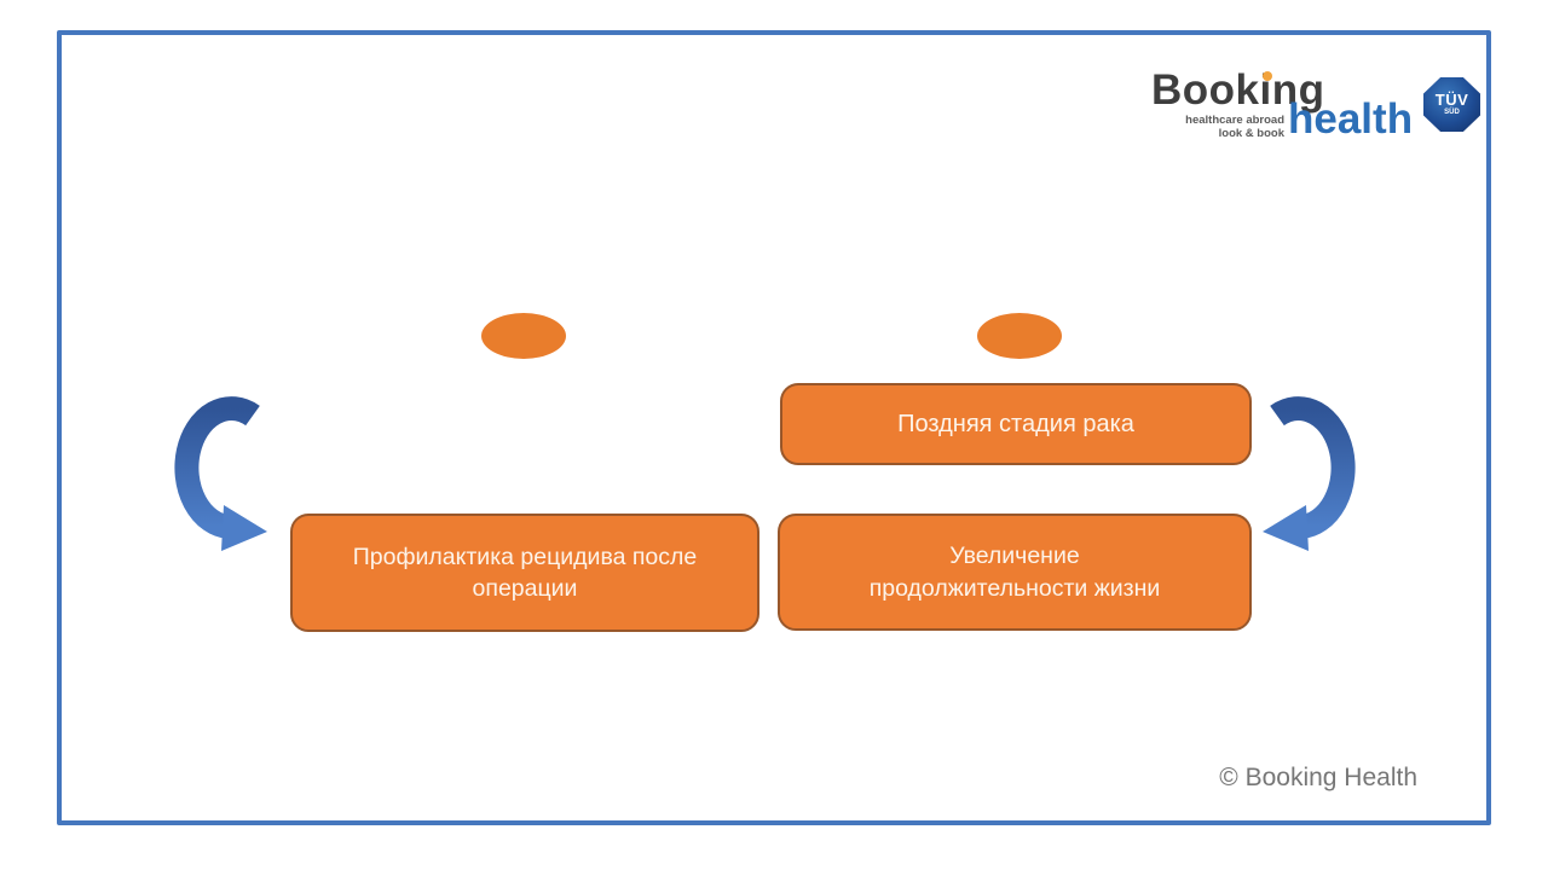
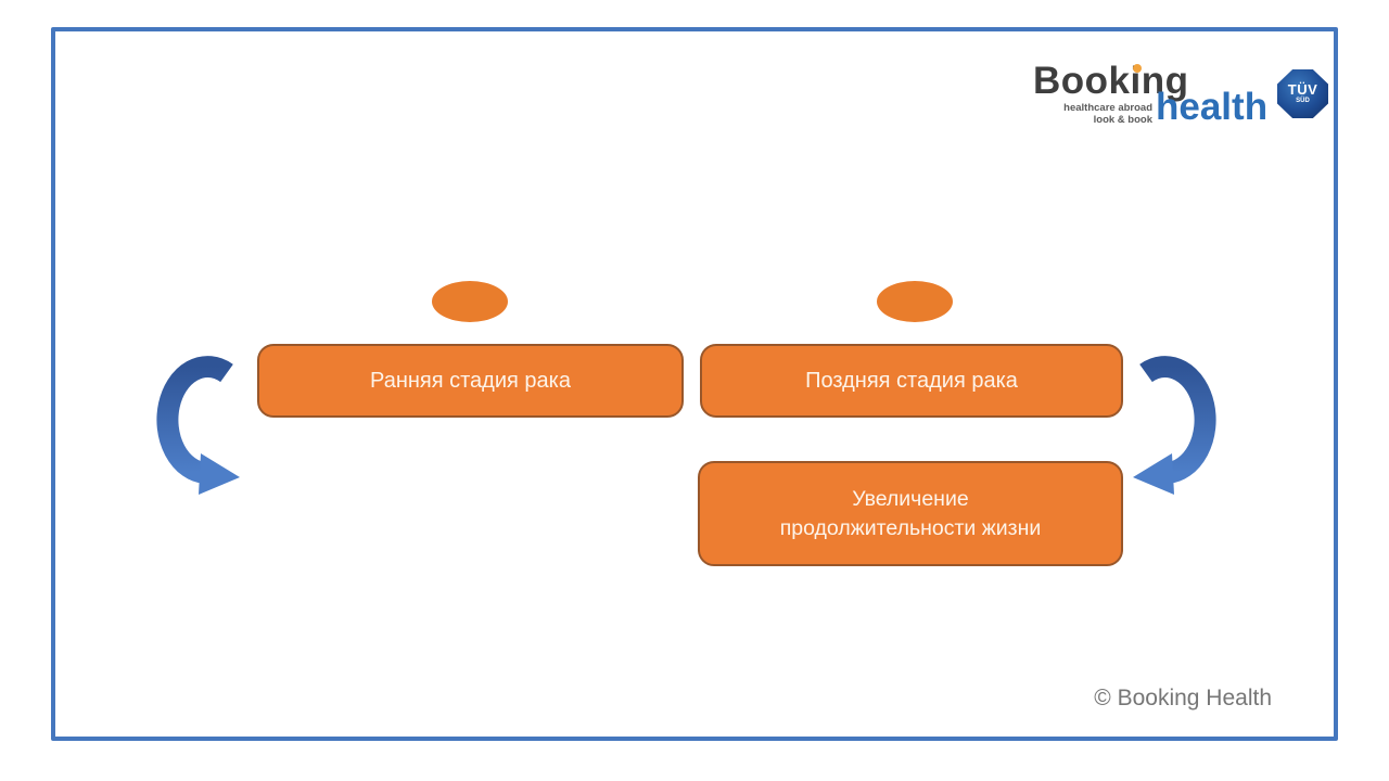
  Booking
  healthcare abroad
  look & book
  health
  TÜV
+ Ранняя стадия рака
  Поздняя стадия рака
- Профилактика рецидива после
- операции
  Увеличение
  продолжительности жизни
  © Booking Health
